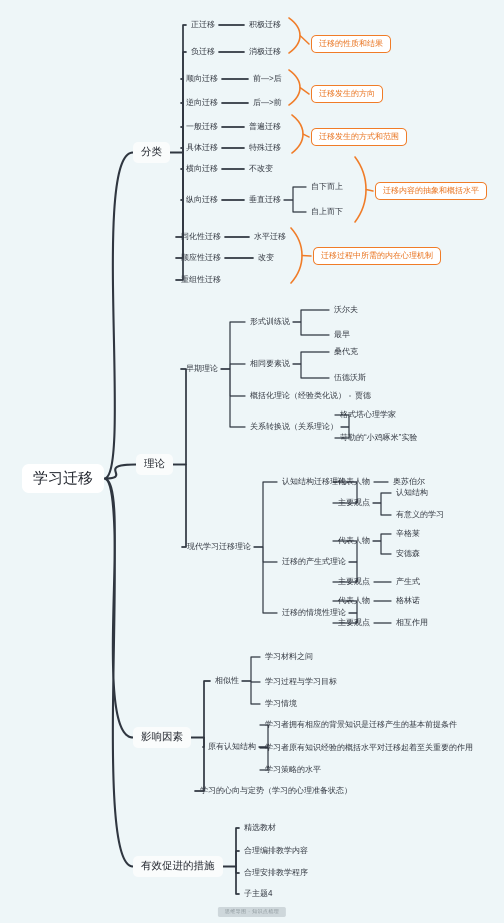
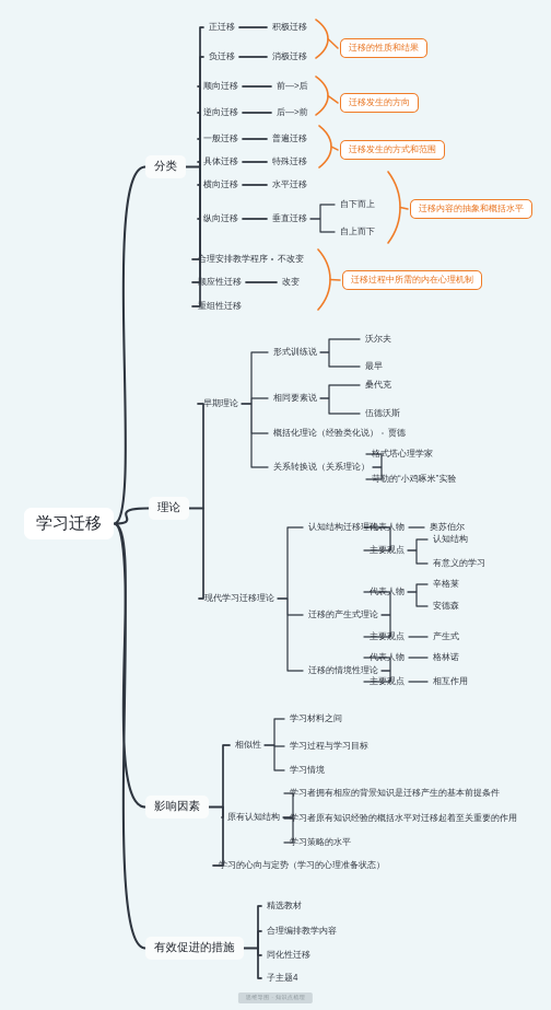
  学习迁移
  分类
  正迁移
  积极迁移
  负迁移
  消极迁移
  顺向迁移
  前—>后
  逆向迁移
  后—>前
  一般迁移
  普遍迁移
  具体迁移
  特殊迁移
  横向迁移
- 不改变
+ 水平迁移
  纵向迁移
  垂直迁移
  自下而上
  自上而下
- 同化性迁移
+ 合理安排教学程序
- 水平迁移
+ 不改变
  顺应性迁移
  改变
  重组性迁移
  迁移的性质和结果
  迁移发生的方向
  迁移发生的方式和范围
  迁移内容的抽象和概括水平
  迁移过程中所需的内在心理机制
  理论
  早期理论
  形式训练说
  沃尔夫
  最早
  相同要素说
  桑代克
  伍德沃斯
  概括化理论（经验类化说）
  贾德
  关系转换说（关系理论）
  格式塔心理学家
  苛勒的“小鸡啄米”实验
  现代学习迁移理论
  认知结构迁移理论
  代表人物
  奥苏伯尔
  主要观点
  认知结构
  有意义的学习
  迁移的产生式理论
  代表人物
  辛格莱
  安德森
  主要观点
  产生式
  迁移的情境性理论
  代表人物
  格林诺
  主要观点
  相互作用
  影响因素
  相似性
  学习材料之间
  学习过程与学习目标
  学习情境
  原有认知结构
  学习者拥有相应的背景知识是迁移产生的基本前提条件
  学习者原有知识经验的概括水平对迁移起着至关重要的作用
  学习策略的水平
  学习的心向与定势（学习的心理准备状态）
  有效促进的措施
  精选教材
  合理编排教学内容
- 合理安排教学程序
+ 同化性迁移
  子主题4
